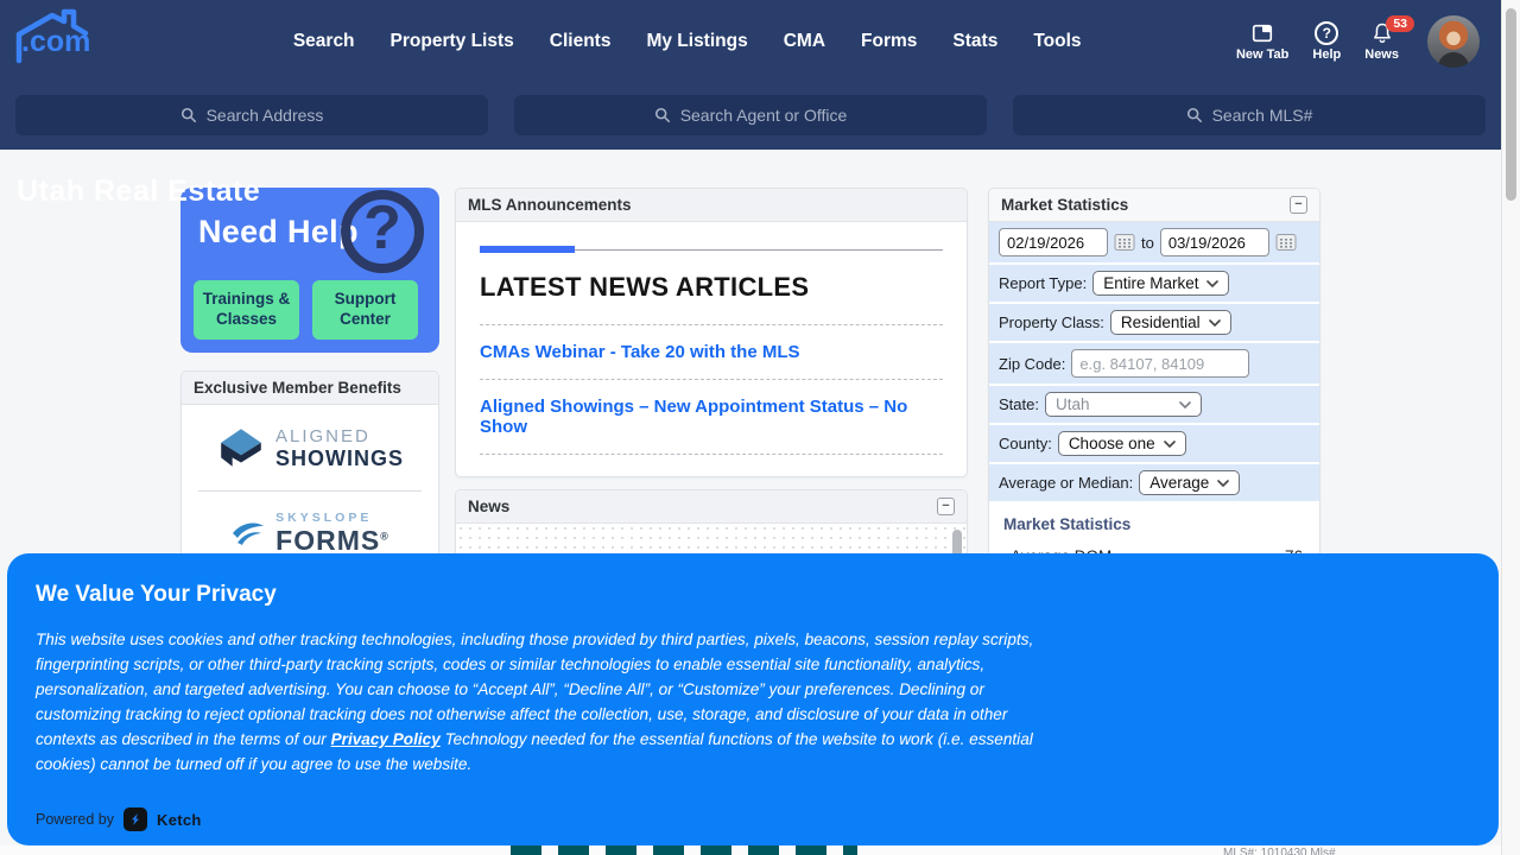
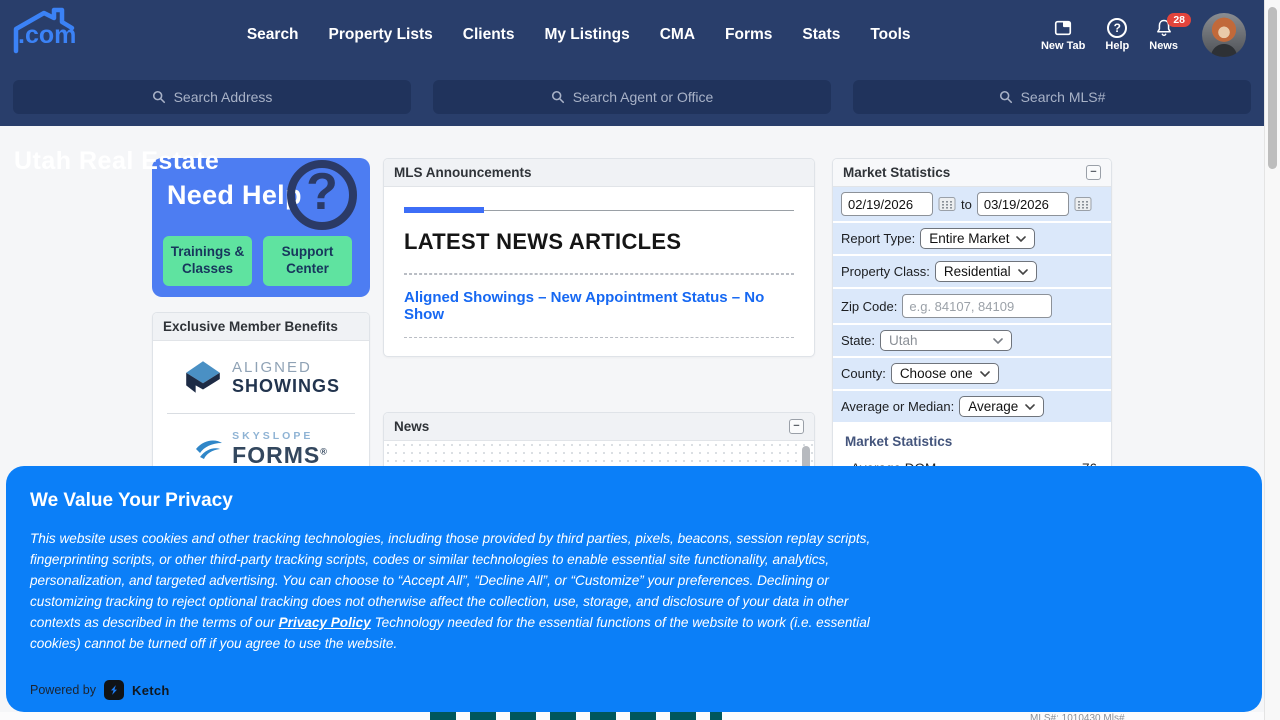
  Utah Real Estate
  .com
  Search
  Property Lists
  Clients
  My Listings
  CMA
  Forms
  Stats
  Tools
  New Tab
  ?
  Help
- 53
+ 28
  News
  Search Address
  Search Agent or Office
  Search MLS#
  Need Help
  ?
  Trainings & Classes
  Support Center
  Exclusive Member Benefits
  ALIGNED
  SHOWINGS
  SKYSLOPE
  FORMS®
  MLS Announcements
  LATEST NEWS ARTICLES
- CMAs Webinar - Take 20 with the MLS
  Aligned Showings – New Appointment Status – No Show
  News
  −
  Market Statistics
  −
  02/19/2026
  to
  03/19/2026
  Report Type:
  Entire Market
  Property Class:
  Residential
  Zip Code:
  e.g. 84107, 84109
  State:
  Utah
  County:
  Choose one
  Average or Median:
  Average
  Market Statistics
  MLS#: 1010430 Mls#
  We Value Your Privacy
  This website uses cookies and other tracking technologies, including those provided by third parties, pixels, beacons, session replay scripts, fingerprinting scripts, or other third-party tracking scripts, codes or similar technologies to enable essential site functionality, analytics, personalization, and targeted advertising. You can choose to “Accept All”, “Decline All”, or “Customize” your preferences. Declining or customizing tracking to reject optional tracking does not otherwise affect the collection, use, storage, and disclosure of your data in other contexts as described in the terms of our Privacy Policy Technology needed for the essential functions of the website to work (i.e. essential cookies) cannot be turned off if you agree to use the website.
  Powered by
  Ketch
